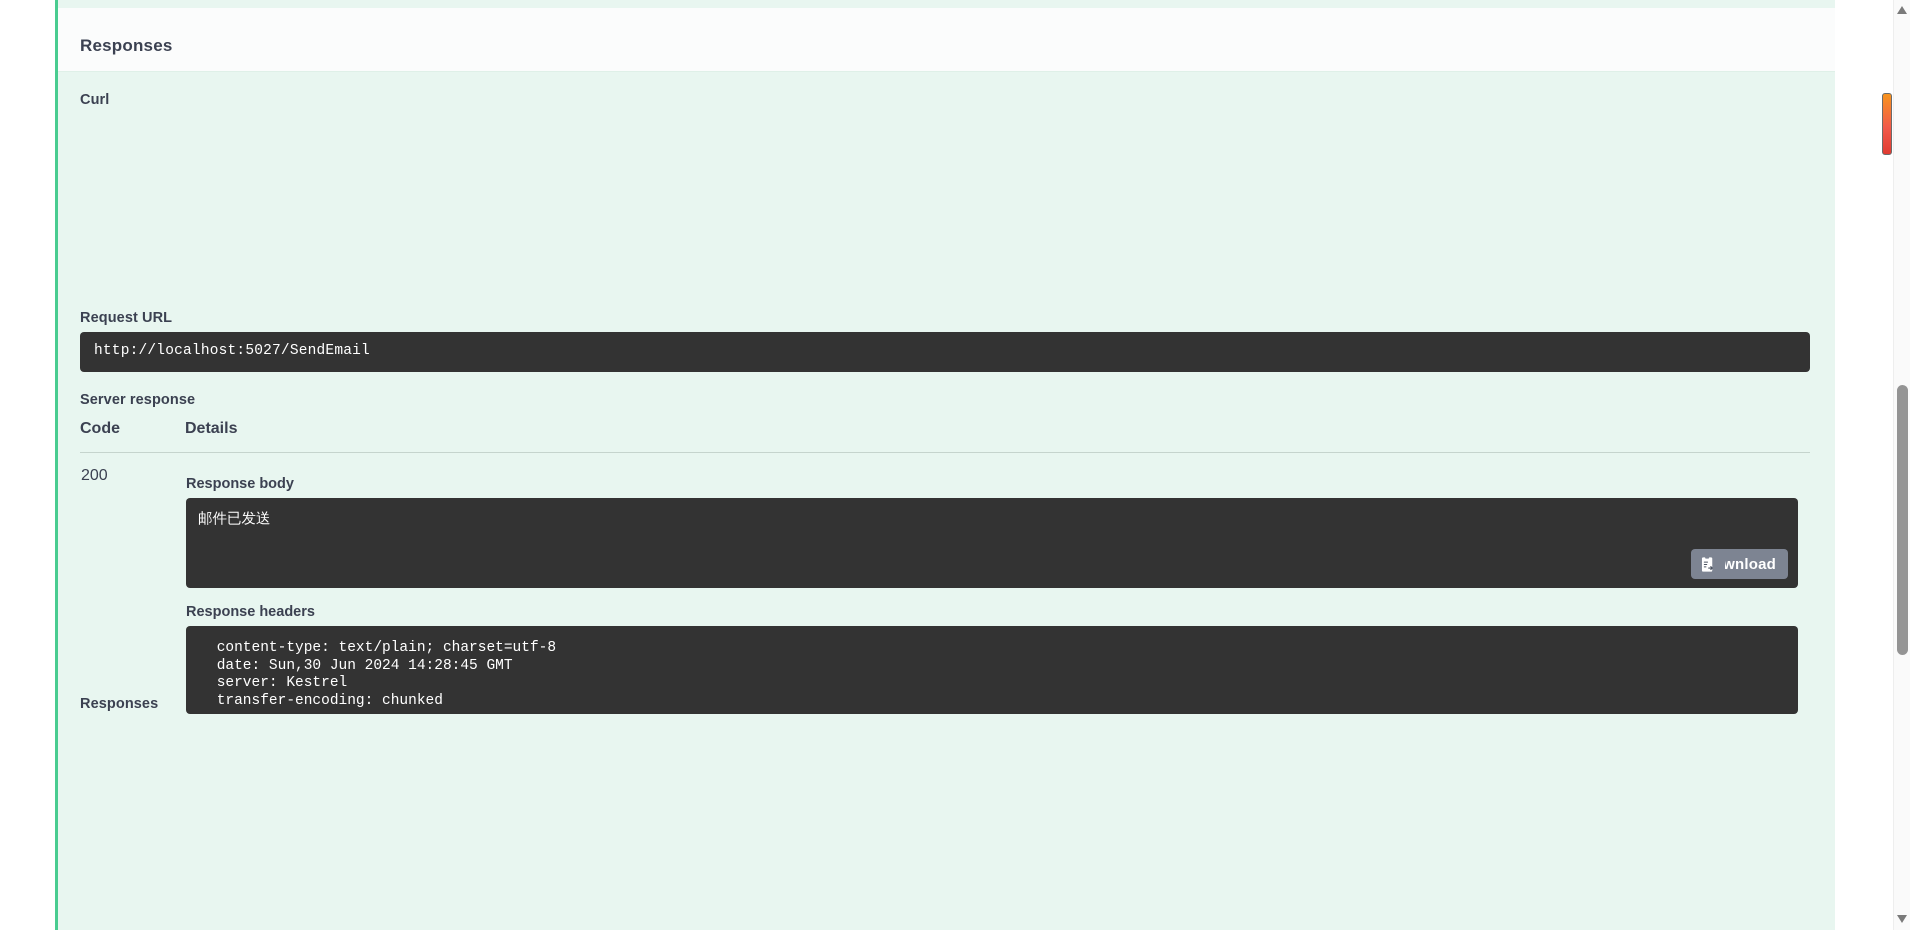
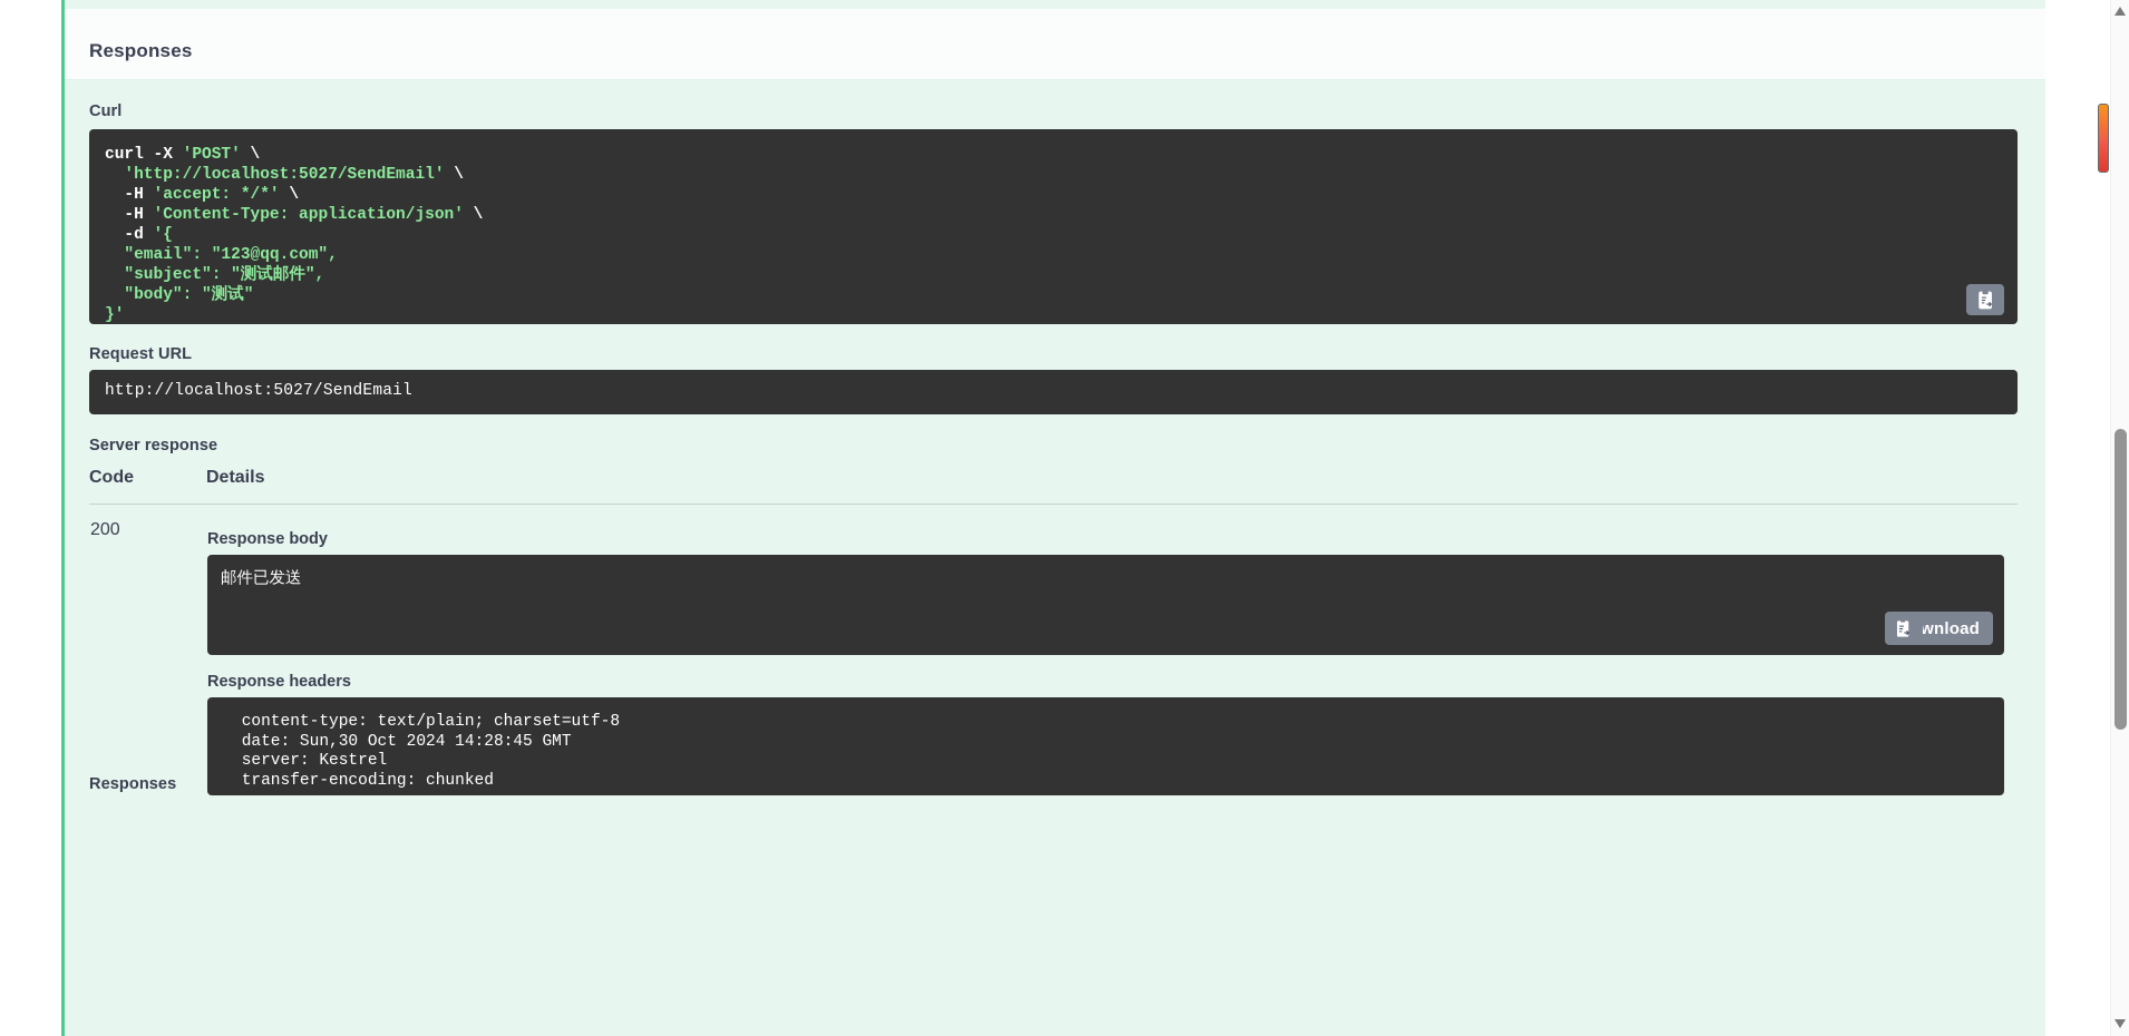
  Responses
  Curl
+ curl -X 'POST' \ 'http://localhost:5027/SendEmail' \ -H 'accept: */*' \ -H 'Content-Type: application/json' \ -d '{ "email": "123@qq.com", "subject": "测试邮件", "body": "测试" }'
  Request URL
  http://localhost:5027/SendEmail
  Server response
  Code	Details
- 200	Response body 邮件已发送 wnload Response headers content-type: text/plain; charset=utf-8 date: Sun,30 Jun 2024 14:28:45 GMT server: Kestrel transfer-encoding: chunked
+ 200	Response body 邮件已发送 wnload Response headers content-type: text/plain; charset=utf-8 date: Sun,30 Oct 2024 14:28:45 GMT server: Kestrel transfer-encoding: chunked
  Responses
